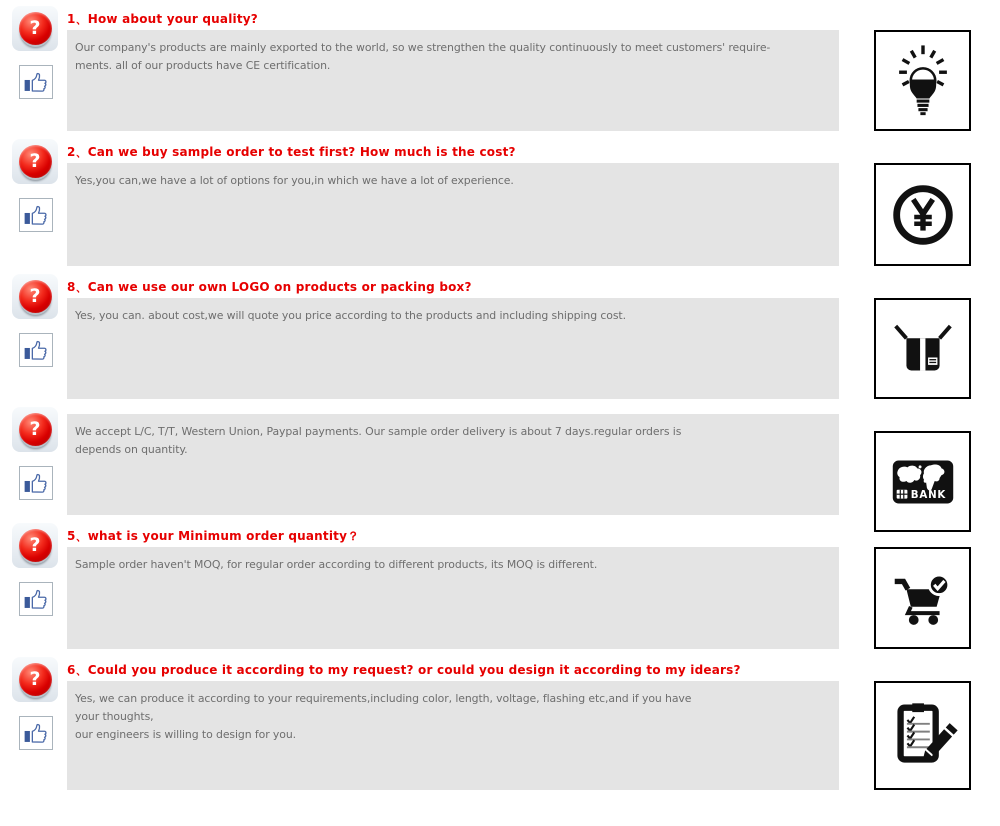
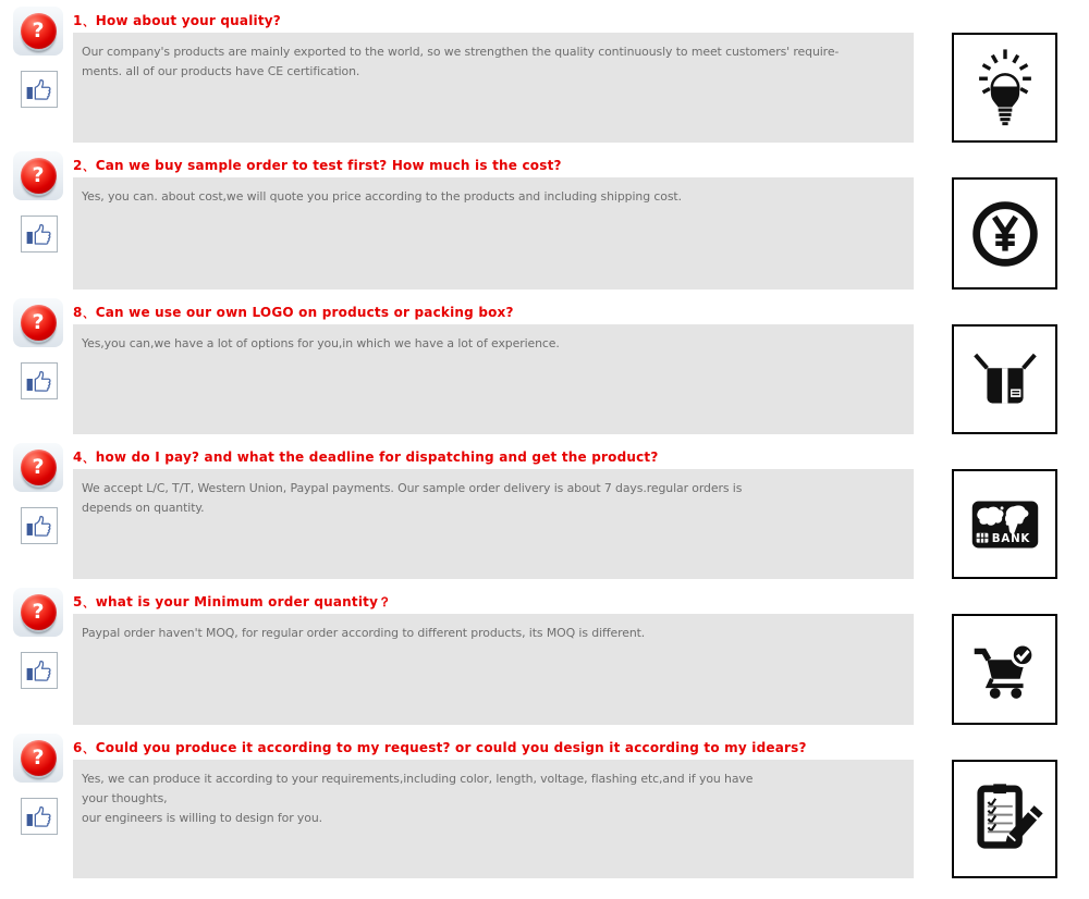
  ?
  1、How about your quality?
  Our company's products are mainly exported to the world, so we strengthen the quality continuously to meet customers' require-
  ments. all of our products have CE certification.
  ?
  2、Can we buy sample order to test first? How much is the cost?
- Yes,you can,we have a lot of options for you,in which we have a lot of experience.
+ Yes, you can. about cost,we will quote you price according to the products and including shipping cost.
  ?
  8、Can we use our own LOGO on products or packing box?
- Yes, you can. about cost,we will quote you price according to the products and including shipping cost.
+ Yes,you can,we have a lot of options for you,in which we have a lot of experience.
  ?
+ 4、how do I pay? and what the deadline for dispatching and get the product?
  We accept L/C, T/T, Western Union, Paypal payments. Our sample order delivery is about 7 days.regular orders is
  depends on quantity.
  BANK
  ?
  5、what is your Minimum order quantity？
- Sample order haven't MOQ, for regular order according to different products, its MOQ is different.
+ Paypal order haven't MOQ, for regular order according to different products, its MOQ is different.
  ?
  6、Could you produce it according to my request? or could you design it according to my idears?
  Yes, we can produce it according to your requirements,including color, length, voltage, flashing etc,and if you have
  your thoughts,
  our engineers is willing to design for you.
